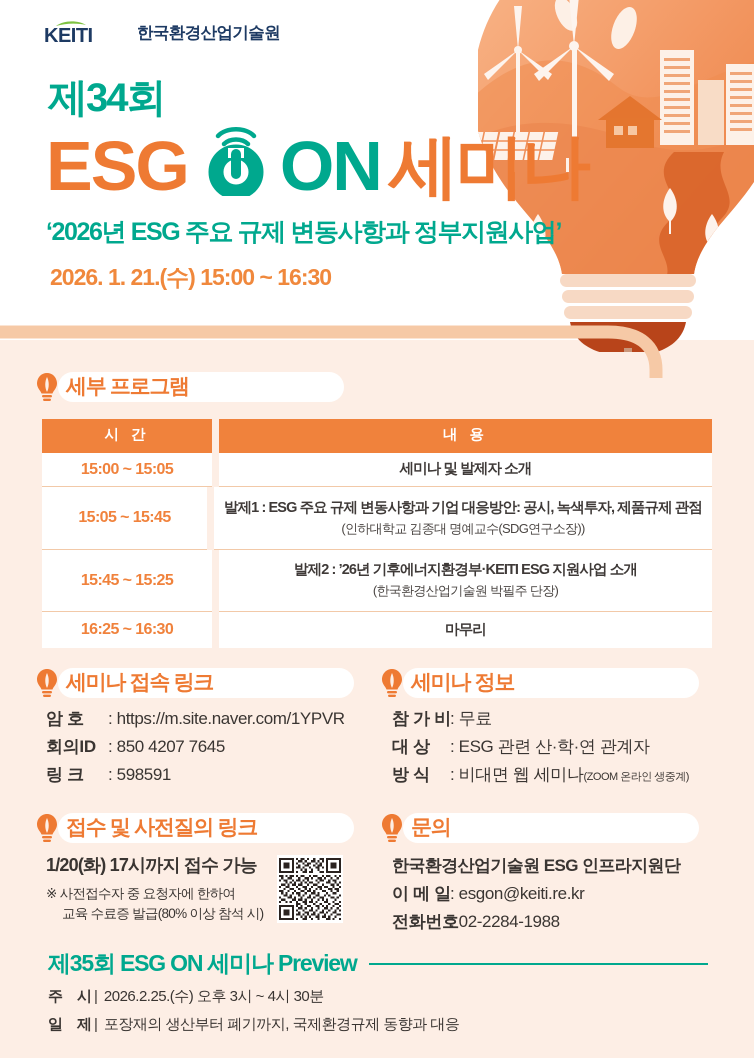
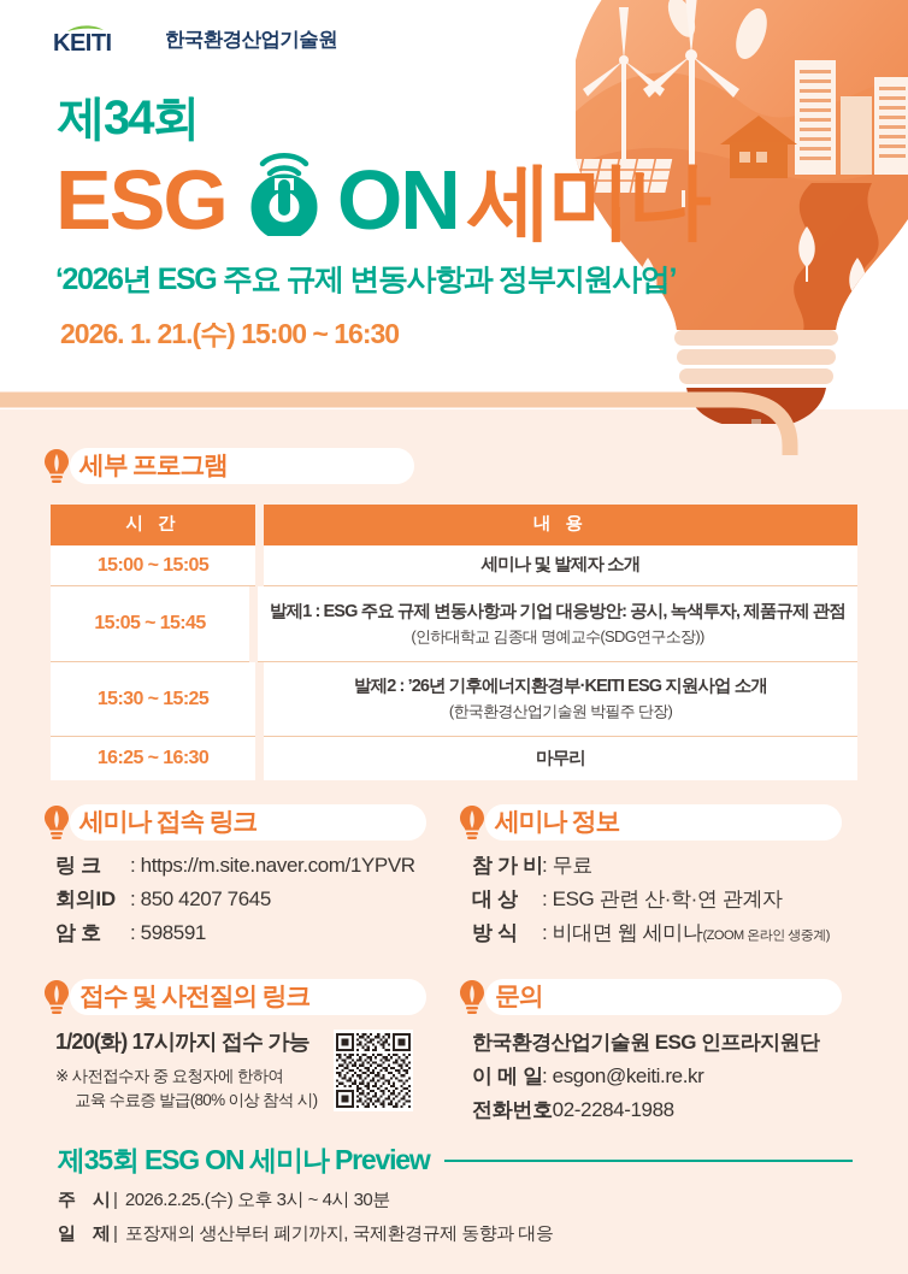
  KEITI
  한국환경산업기술원
  제34회
  ESG
  ON
  세미나
  ‘2026년 ESG 주요 규제 변동사항과 정부지원사업’
  2026. 1. 21.(수) 15:00 ~ 16:30
  세부 프로그램
  시 간
  내 용
  15:00 ~ 15:05
  세미나 및 발제자 소개
  15:05 ~ 15:45
  발제1 : ESG 주요 규제 변동사항과 기업 대응방안: 공시, 녹색투자, 제품규제 관점
  (인하대학교 김종대 명예교수(SDG연구소장))
- 15:45 ~ 15:25
+ 15:30 ~ 15:25
  발제2 : ’26년 기후에너지환경부·KEITI ESG 지원사업 소개
  (한국환경산업기술원 박필주 단장)
  16:25 ~ 16:30
  마무리
  세미나 접속 링크
- 암 호
+ 링 크
  : https://m.site.naver.com/1YPVR
  회의ID
  : 850 4207 7645
- 링 크
+ 암 호
  : 598591
  세미나 정보
  참 가 비
  : 무료
  대 상
  : ESG 관련 산·학·연 관계자
  방 식
  : 비대면 웹 세미나
  (ZOOM 온라인 생중계)
  접수 및 사전질의 링크
  1/20(화) 17시까지 접수 가능
  ※ 사전접수자 중 요청자에 한하여
  교육 수료증 발급(80% 이상 참석 시)
  문의
  한국환경산업기술원 ESG 인프라지원단
  이 메 일
  : esgon@keiti.re.kr
  전화번
  : 02-2284-1988
  제35회 ESG ON 세미나 Preview
  주
  시
  |
  2026.2.25.(수) 오후 3시 ~ 4시 30분
  일
  제
  |
  포장재의 생산부터 폐기까지, 국제환경규제 동향과 대응
